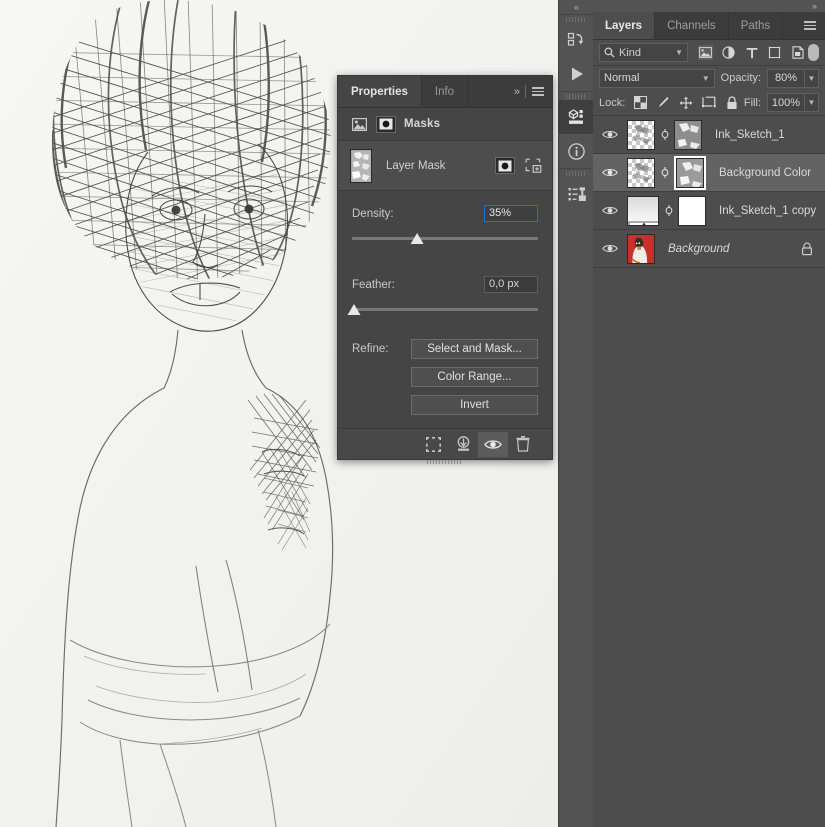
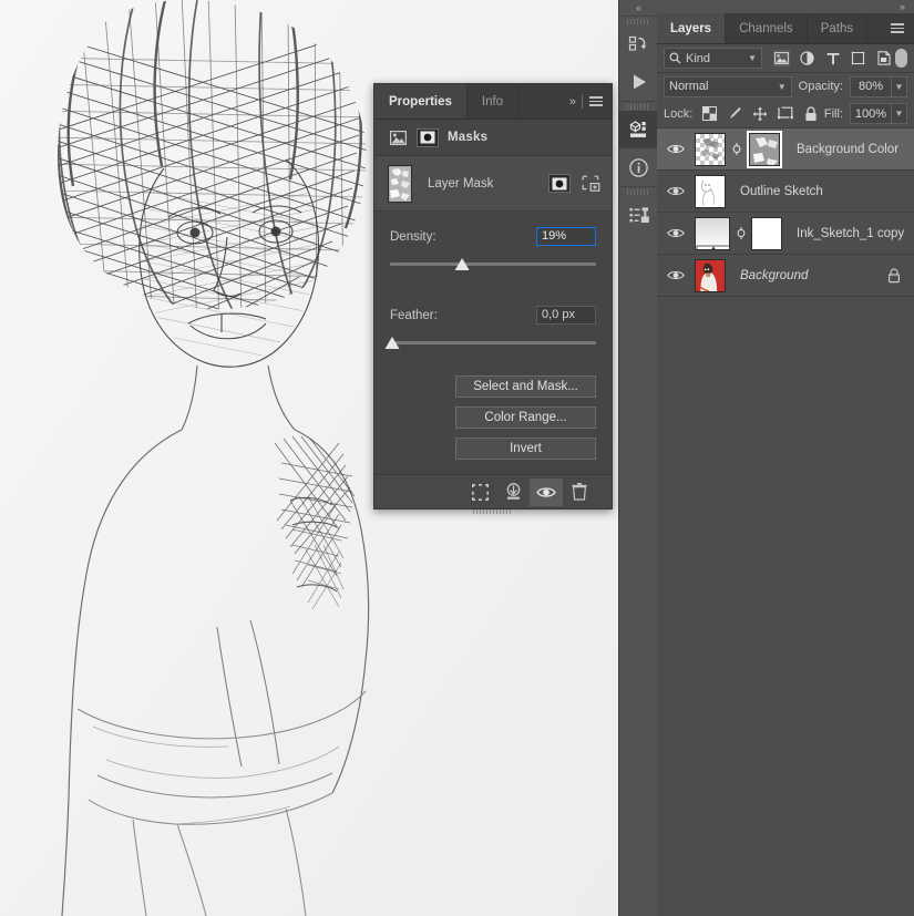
  «
  Properties
  Info
  »
  Masks
  Layer Mask
  Density:
- 35%
+ 19%
  Feather:
  0,0 px
- Refine:
  Select and Mask...
  Color Range...
  Invert
  »
  Layers
  Channels
  Paths
  Kind
  ▼
  Normal
  ▼
  Opacity:
  80%
  ▼
  Lock:
  Fill:
  100%
  ▼
- Ink_Sketch_1
  Background Color
+ Outline Sketch
  Ink_Sketch_1 copy
  Background
